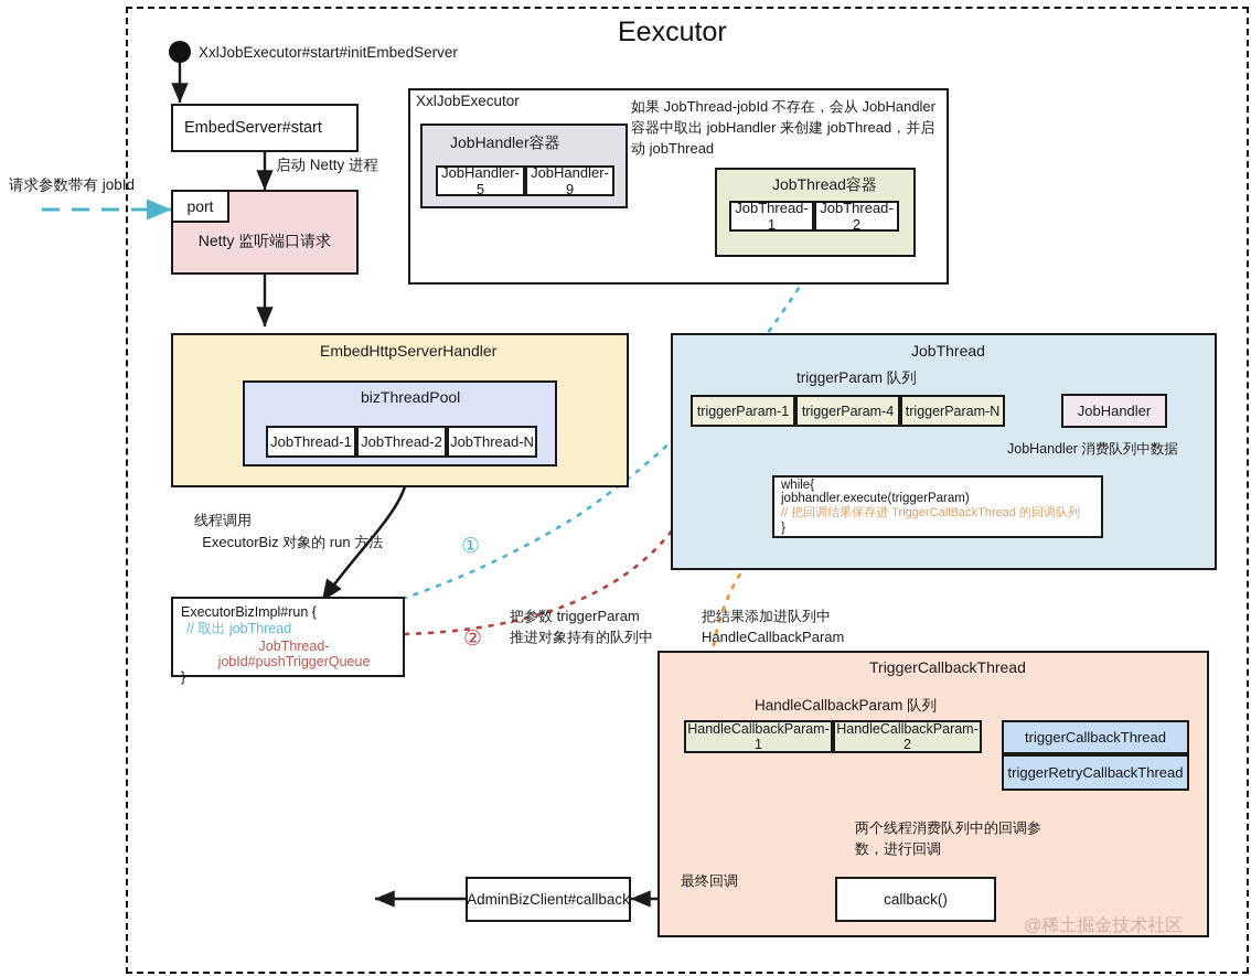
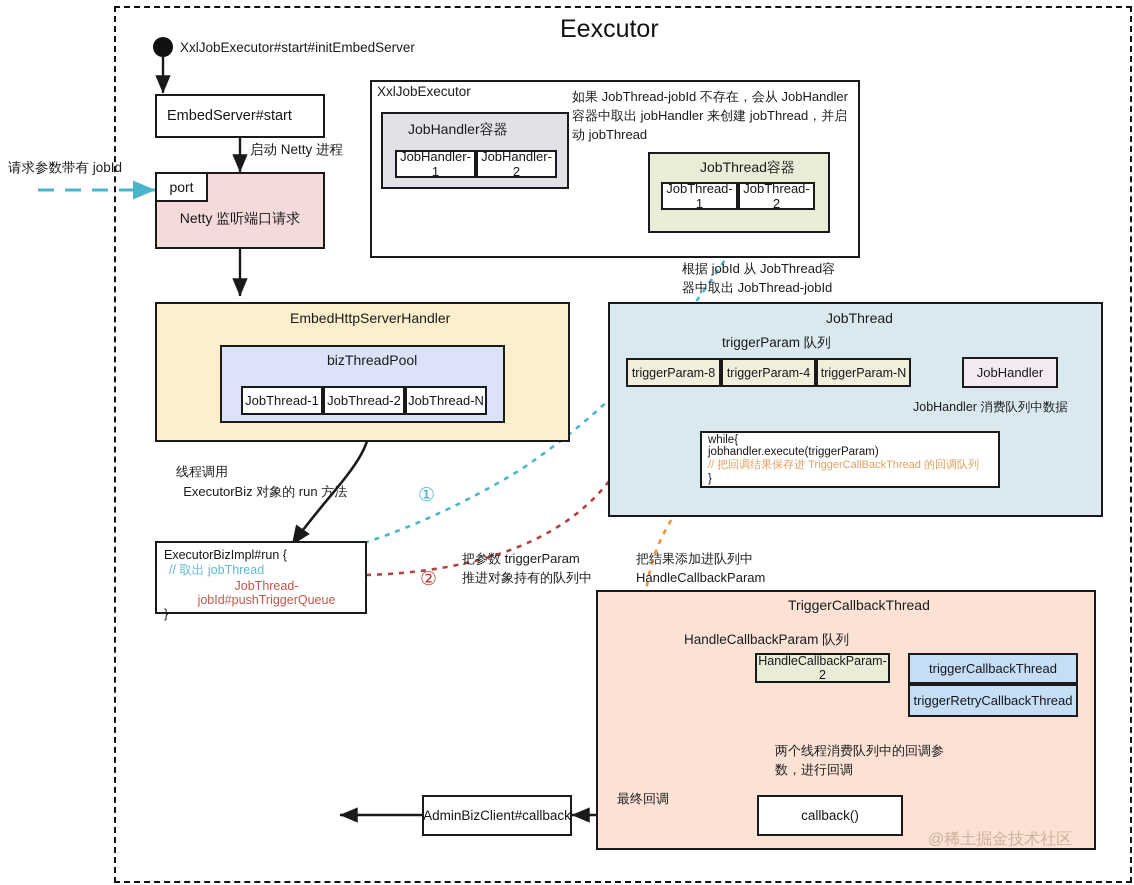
  Eexcutor
  请求参数带有 jobId
  XxlJobExecutor#start#initEmbedServer
  EmbedServer#start
  启动 Netty 进程
  Netty 监听端口请求
  port
  XxlJobExecutor
  JobHandler容器
- JobHandler-5
+ JobHandler-1
- JobHandler-9
+ JobHandler-2
  如果 JobThread-jobId 不存在，会从 JobHandler
  容器中取出 jobHandler 来创建 jobThread，并启
  动 jobThread
  JobThread容器
  JobThread-1
  JobThread-2
+ 根据 jobId 从 JobThread容
+ 器中取出 JobThread-jobId
  EmbedHttpServerHandler
  bizThreadPool
  JobThread-1
  JobThread-2
  JobThread-N
  线程调用
  ExecutorBiz 对象的 run 方法
  ①
  ②
  ExecutorBizImpl#run {
  // 取出 jobThread
  JobThread-jobId#pushTriggerQueue
  }
  把参数 triggerParam
  推进对象持有的队列中
  JobThread
  triggerParam 队列
- triggerParam-1
+ triggerParam-8
  triggerParam-4
  triggerParam-N
  JobHandler
  JobHandler 消费队列中数据
  while{
  jobhandler.execute(triggerParam)
  // 把回调结果保存进 TriggerCallBackThread 的回调队列
  }
  把结果添加进队列中
  HandleCallbackParam
  TriggerCallbackThread
  HandleCallbackParam 队列
- HandleCallbackParam-1
  HandleCallbackParam-2
  triggerCallbackThread
  triggerRetryCallbackThread
  两个线程消费队列中的回调参
  数，进行回调
  最终回调
  callback()
  AdminBizClient#callback
  @稀土掘金技术社区
